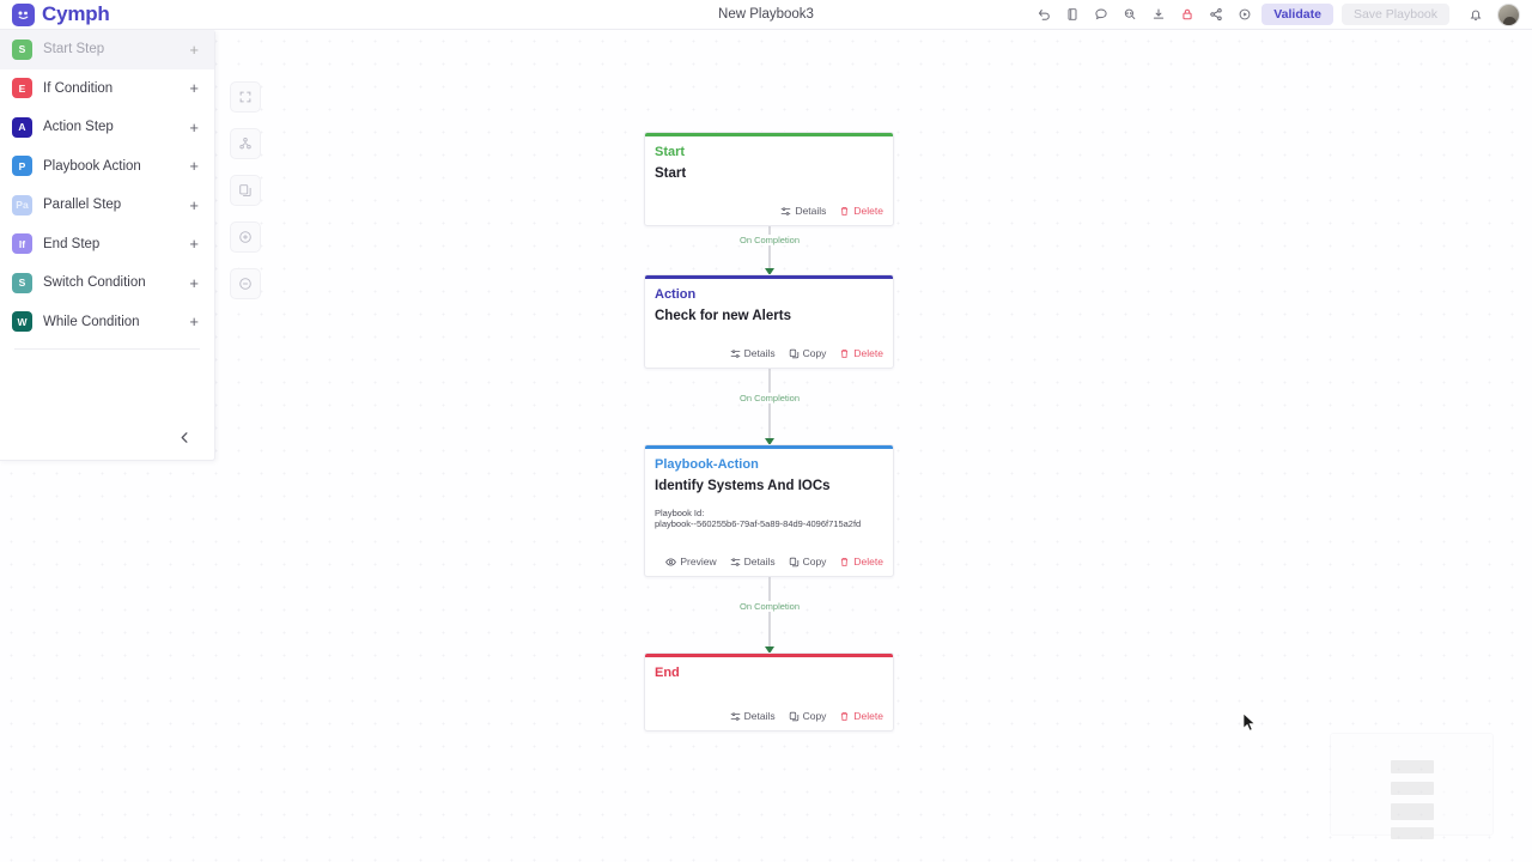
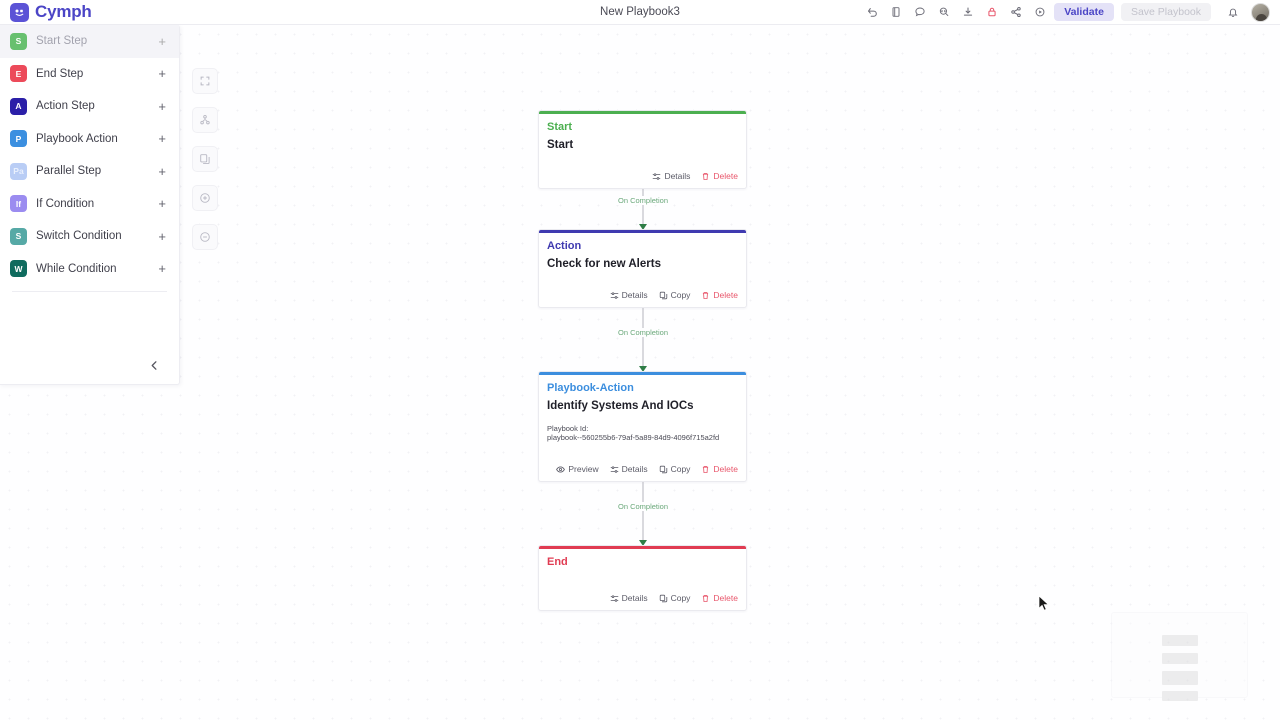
  Cymph
  New Playbook3
  Validate
  Save Playbook
  Start
  Start
  Details
  Delete
  On Completion
  Action
  Check for new Alerts
  Details
  Copy
  Delete
  On Completion
  Playbook-Action
  Identify Systems And IOCs
  Playbook Id:
  playbook--560255b6-79af-5a89-84d9-4096f715a2fd
  Preview
  Details
  Copy
  Delete
  On Completion
  End
  Details
  Copy
  Delete
  S
  Start Step
  +
  E
- If Condition
+ End Step
  +
  A
  Action Step
  +
  P
  Playbook Action
  +
  Pa
  Parallel Step
  +
  If
- End Step
+ If Condition
  +
  S
  Switch Condition
  +
  W
  While Condition
  +
